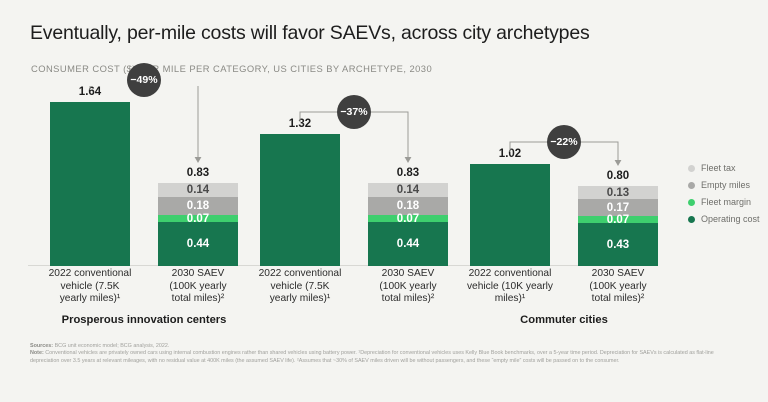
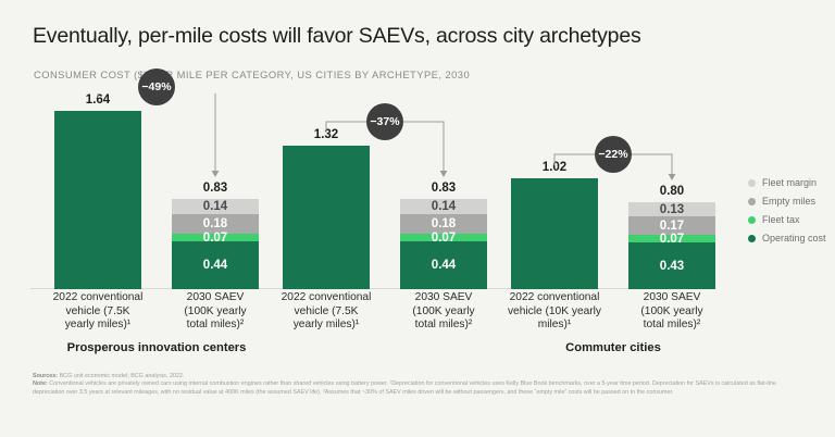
  Eventually, per-mile costs will favor SAEVs, across city archetypes
  CONSUMER COST ($ MILE PER CATEGORY, US CITIES BY ARCHETYPE, 2030
  1.64
  0.14
  0.18
  0.07
  0.44
  0.83
  −49%
  1.32
  0.14
  0.18
  0.07
  0.44
  0.83
  −37%
  1.02
  0.13
  0.17
  0.07
  0.43
  0.80
  −22%
  2022 conventional
  vehicle (7.5K
  yearly miles)¹
  2030 SAEV
  (100K yearly
  total miles)²
  Prosperous innovation centers
  2022 conventional
  vehicle (7.5K
  yearly miles)¹
  2030 SAEV
  (100K yearly
  total miles)²
  2022 conventional
  vehicle (10K yearly
  miles)¹
  2030 SAEV
  (100K yearly
  total miles)²
  Commuter cities
- Fleet tax
+ Fleet margin
  Empty miles
- Fleet margin
+ Fleet tax
  Operating cost
